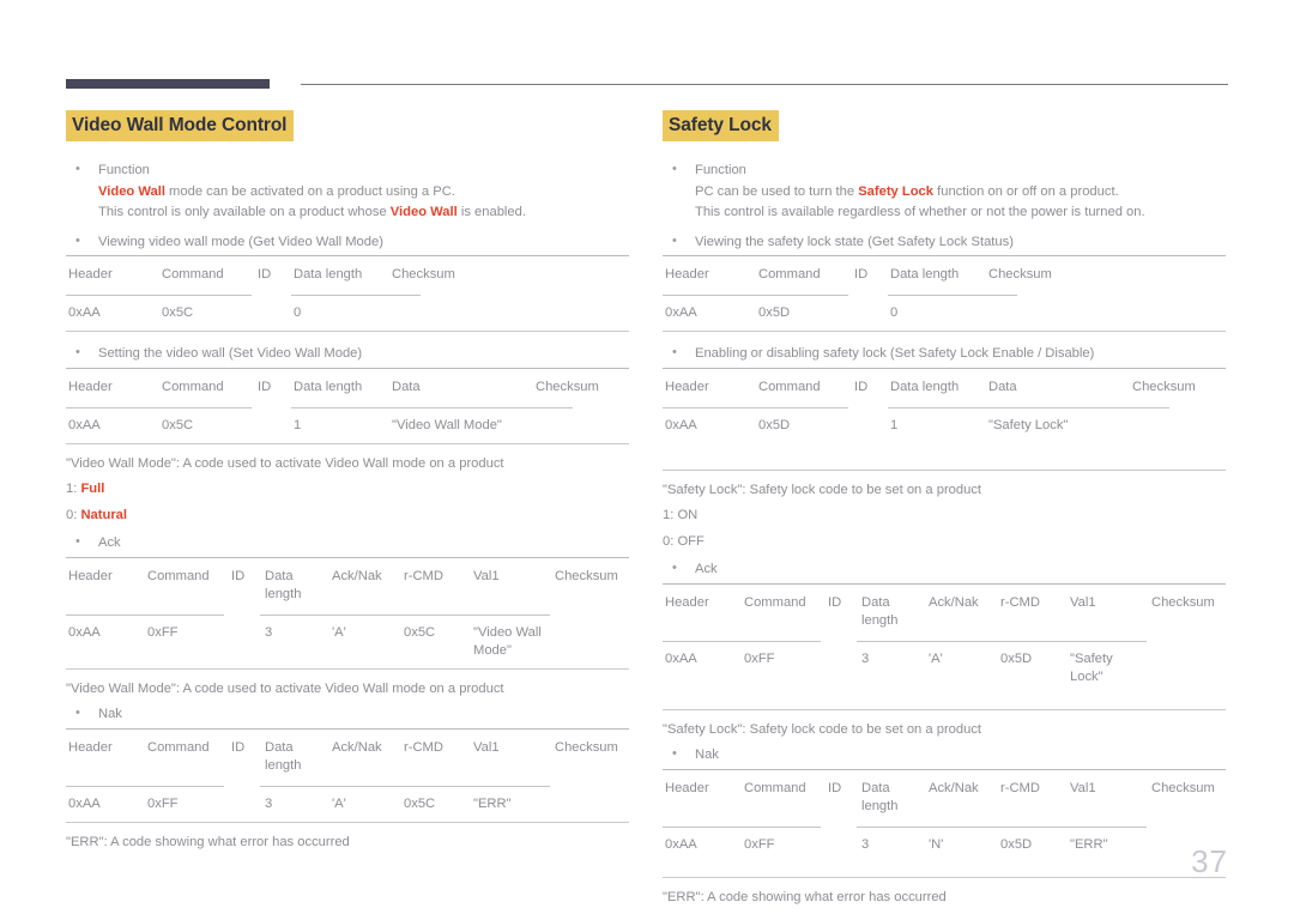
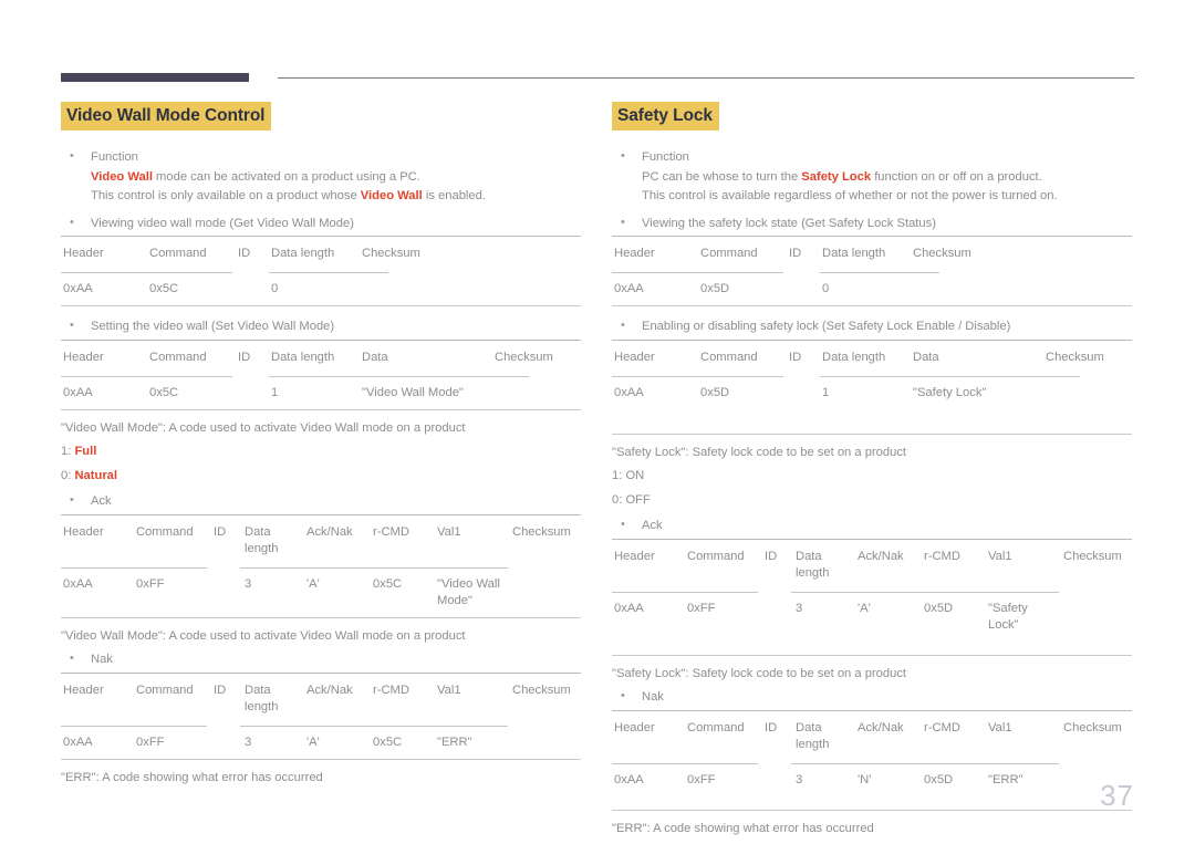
  Video Wall Mode Control
  Function
  Video Wall mode can be activated on a product using a PC.
  This control is only available on a product whose Video Wall is enabled.
  Viewing video wall mode (Get Video Wall Mode)
  Header	Command	ID	Data length	Checksum
  0xAA	0x5C		0
  Setting the video wall (Set Video Wall Mode)
  Header	Command	ID	Data length	Data	Checksum
  0xAA	0x5C		1	"Video Wall Mode"
  "Video Wall Mode": A code used to activate Video Wall mode on a product
  1: Full
  0: Natural
  Ack
  Header	Command	ID	Data length	Ack/Nak	r-CMD	Val1	Checksum
  0xAA	0xFF		3	'A'	0x5C	"Video Wall Mode"
  "Video Wall Mode": A code used to activate Video Wall mode on a product
  Nak
  Header	Command	ID	Data length	Ack/Nak	r-CMD	Val1	Checksum
  0xAA	0xFF		3	'A'	0x5C	"ERR"
  "ERR": A code showing what error has occurred
  Safety Lock
  Function
- PC can be used to turn the Safety Lock function on or off on a product.
+ PC can be whose to turn the Safety Lock function on or off on a product.
  This control is available regardless of whether or not the power is turned on.
  Viewing the safety lock state (Get Safety Lock Status)
  Header	Command	ID	Data length	Checksum
  0xAA	0x5D		0
  Enabling or disabling safety lock (Set Safety Lock Enable / Disable)
  Header	Command	ID	Data length	Data	Checksum
  0xAA	0x5D		1	"Safety Lock"
  "Safety Lock": Safety lock code to be set on a product
  1: ON
  0: OFF
  Ack
  Header	Command	ID	Data length	Ack/Nak	r-CMD	Val1	Checksum
  0xAA	0xFF		3	'A'	0x5D	"Safety Lock"
  "Safety Lock": Safety lock code to be set on a product
  Nak
  Header	Command	ID	Data length	Ack/Nak	r-CMD	Val1	Checksum
  0xAA	0xFF		3	'N'	0x5D	"ERR"
  "ERR": A code showing what error has occurred
  37
